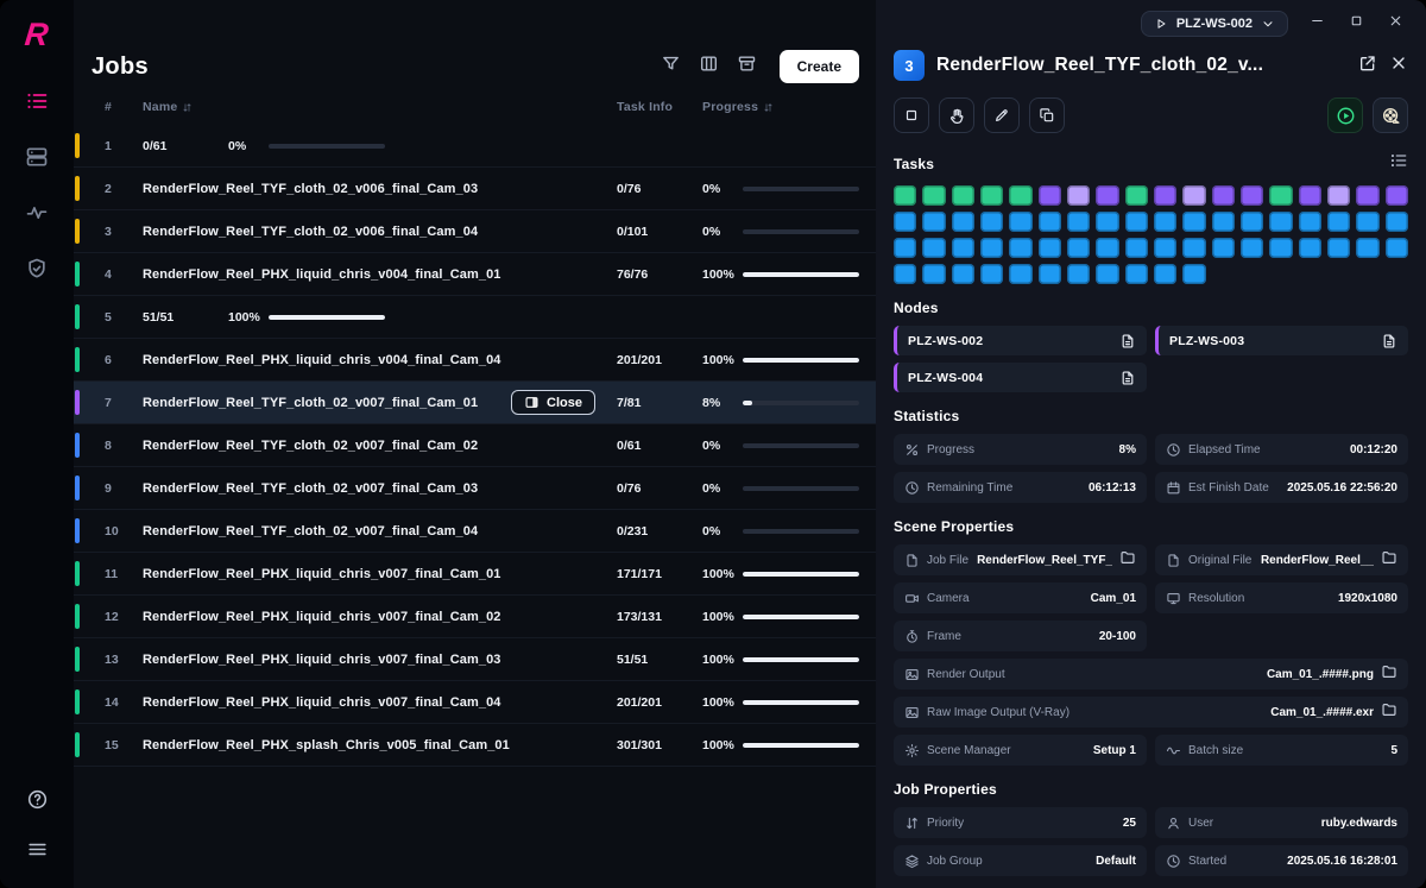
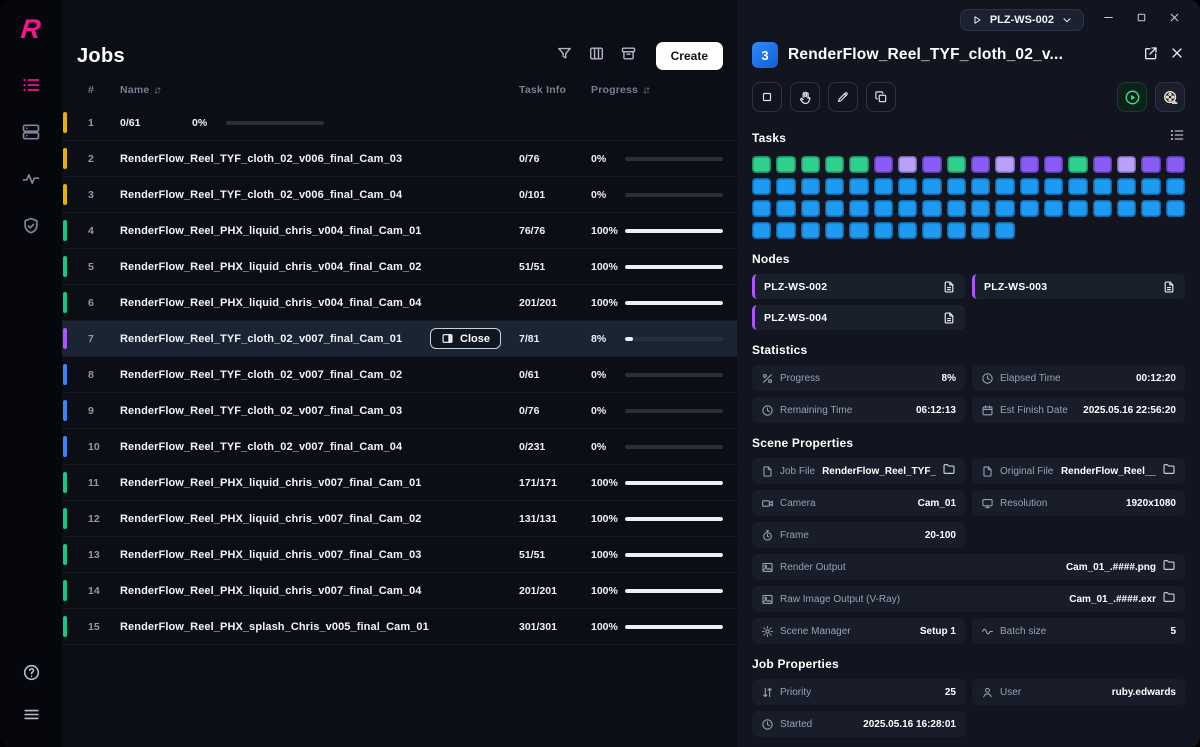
  Jobs
  Create
  #
  Name
  Task Info
  Progress
  1
  0/61
  0%
  2
  RenderFlow_Reel_TYF_cloth_02_v006_final_Cam_03
  0/76
  0%
  3
  RenderFlow_Reel_TYF_cloth_02_v006_final_Cam_04
  0/101
  0%
  4
  RenderFlow_Reel_PHX_liquid_chris_v004_final_Cam_01
  76/76
  100%
  5
+ RenderFlow_Reel_PHX_liquid_chris_v004_final_Cam_02
  51/51
  100%
  6
  RenderFlow_Reel_PHX_liquid_chris_v004_final_Cam_04
  201/201
  100%
  7
  RenderFlow_Reel_TYF_cloth_02_v007_final_Cam_01
  Close
  7/81
  8%
  8
  RenderFlow_Reel_TYF_cloth_02_v007_final_Cam_02
  0/61
  0%
  9
  RenderFlow_Reel_TYF_cloth_02_v007_final_Cam_03
  0/76
  0%
  10
  RenderFlow_Reel_TYF_cloth_02_v007_final_Cam_04
  0/231
  0%
  11
  RenderFlow_Reel_PHX_liquid_chris_v007_final_Cam_01
  171/171
  100%
  12
  RenderFlow_Reel_PHX_liquid_chris_v007_final_Cam_02
- 173/131
+ 131/131
  100%
  13
  RenderFlow_Reel_PHX_liquid_chris_v007_final_Cam_03
  51/51
  100%
  14
  RenderFlow_Reel_PHX_liquid_chris_v007_final_Cam_04
  201/201
  100%
  15
  RenderFlow_Reel_PHX_splash_Chris_v005_final_Cam_01
  301/301
  100%
  PLZ-WS-002
  3
  RenderFlow_Reel_TYF_cloth_02_v...
  Tasks
  Nodes
  PLZ-WS-002
  PLZ-WS-003
  PLZ-WS-004
  Statistics
  Progress
  8%
  Elapsed Time
  00:12:20
  Remaining Time
  06:12:13
  Est Finish Date
  2025.05.16 22:56:20
  Scene Properties
  Job File
  RenderFlow_Reel_TYF_
  Original File
  RenderFlow_Reel__
  Camera
  Cam_01
  Resolution
  1920x1080
  Frame
  20-100
  Render Output
  Cam_01_.####.png
  Raw Image Output (V-Ray)
  Cam_01_.####.exr
  Scene Manager
  Setup 1
  Batch size
  5
  Job Properties
  Priority
  25
  User
  ruby.edwards
- Job Group
- Default
  Started
  2025.05.16 16:28:01
